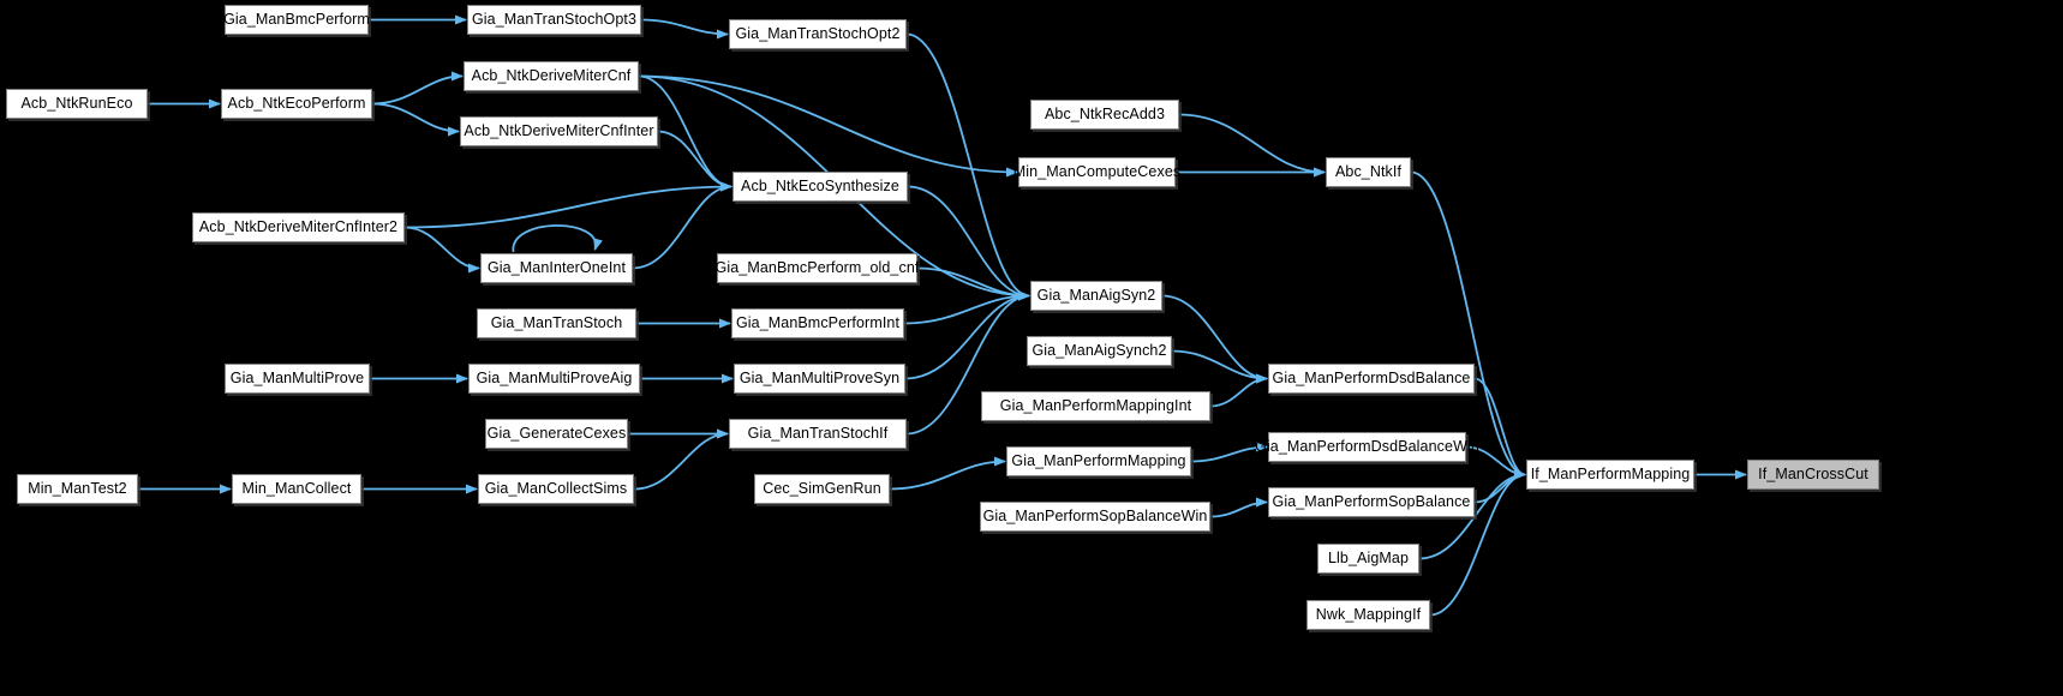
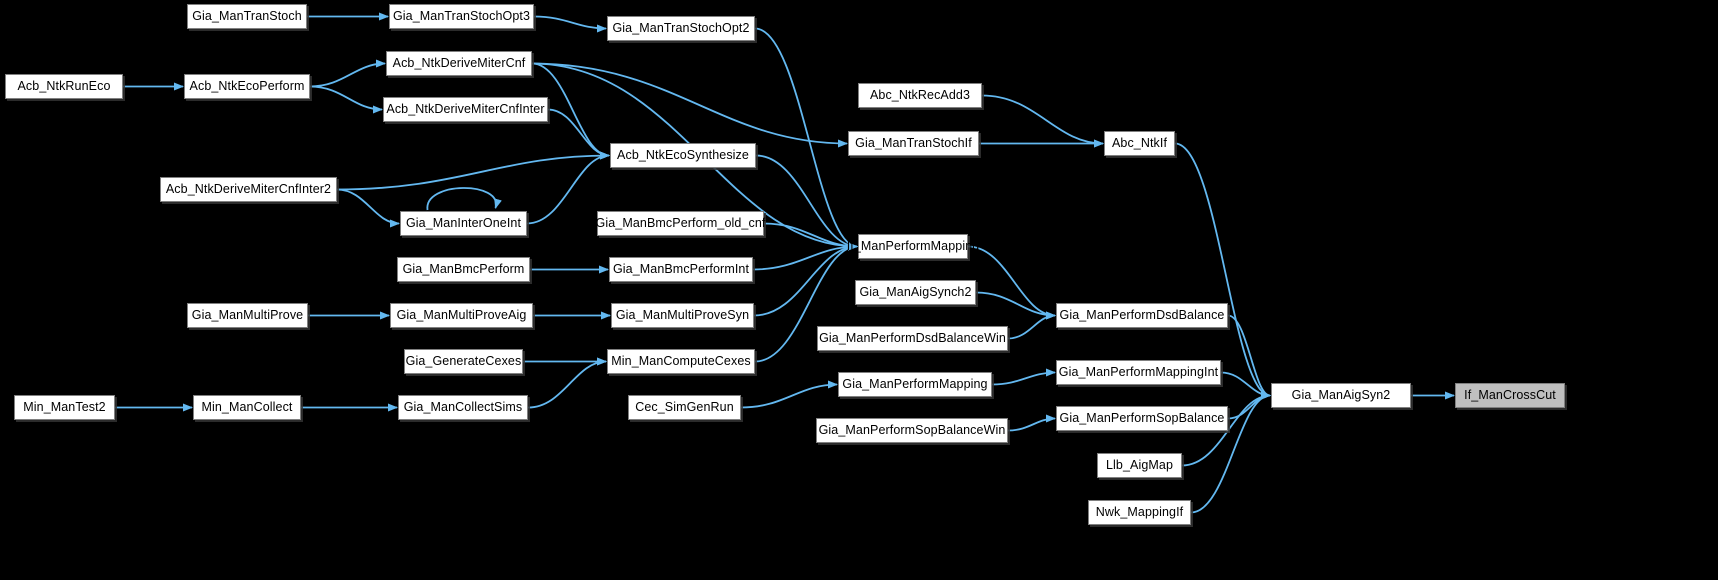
- Gia_ManBmcPerform
+ Gia_ManTranStoch
  Gia_ManTranStochOpt3
  Gia_ManTranStochOpt2
  Acb_NtkDeriveMiterCnf
  Acb_NtkRunEco
  Acb_NtkEcoPerform
  Abc_NtkRecAdd3
  Acb_NtkDeriveMiterCnfInter
- Min_ManComputeCexes
+ Gia_ManTranStochIf
  Abc_NtkIf
  Acb_NtkEcoSynthesize
  Acb_NtkDeriveMiterCnfInter2
  Gia_ManInterOneInt
  Gia_ManBmcPerform_old_cnf
- Gia_ManAigSyn2
+ If_ManPerformMapping
- Gia_ManTranStoch
+ Gia_ManBmcPerform
  Gia_ManBmcPerformInt
  Gia_ManAigSynch2
  Gia_ManMultiProve
  Gia_ManMultiProveAig
  Gia_ManMultiProveSyn
  Gia_ManPerformDsdBalance
- Gia_ManPerformMappingInt
+ Gia_ManPerformDsdBalanceWin
  Gia_GenerateCexes
- Gia_ManTranStochIf
+ Min_ManComputeCexes
  Gia_ManPerformMapping
- Gia_ManPerformDsdBalanceWin
+ Gia_ManPerformMappingInt
- If_ManPerformMapping
+ Gia_ManAigSyn2
  If_ManCrossCut
  Min_ManTest2
  Min_ManCollect
  Gia_ManCollectSims
  Cec_SimGenRun
  Gia_ManPerformSopBalance
  Gia_ManPerformSopBalanceWin
  Llb_AigMap
  Nwk_MappingIf
